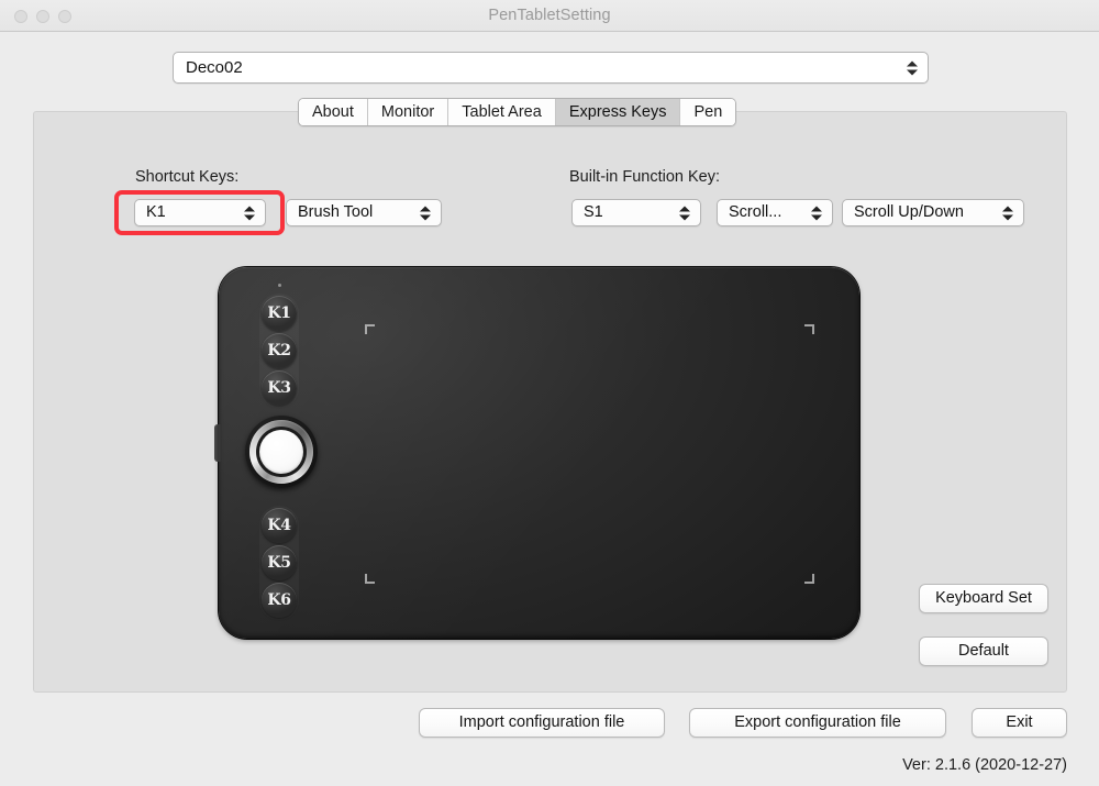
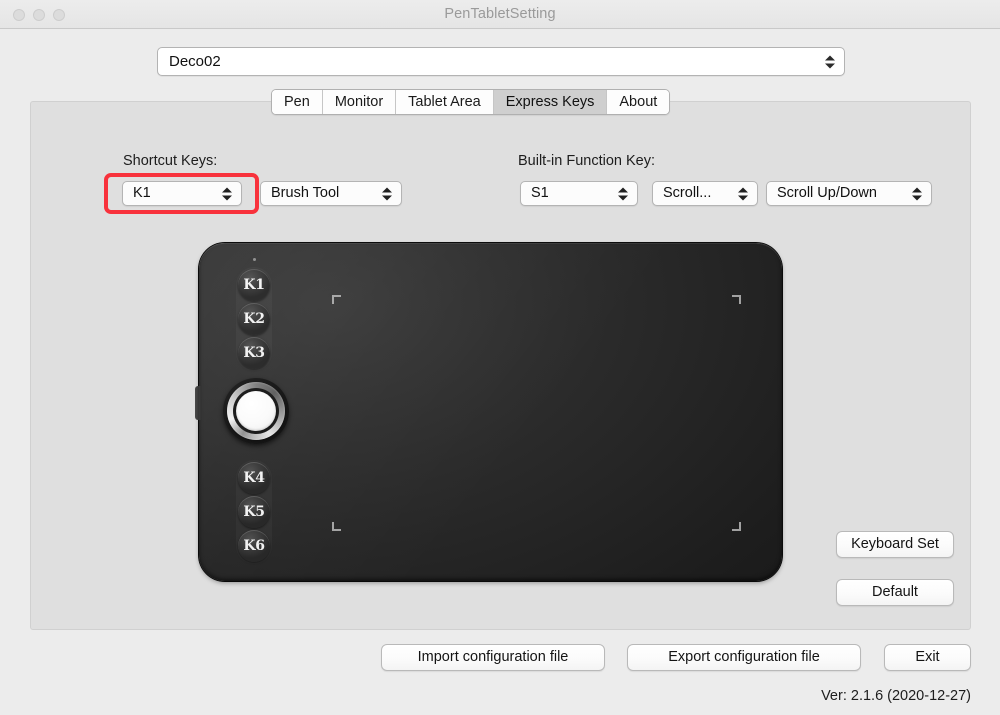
  PenTabletSetting
  Deco02
- About
+ Pen
  Monitor
  Tablet Area
  Express Keys
- Pen
+ About
  Shortcut Keys:
  Built-in Function Key:
  K1
  Brush Tool
  S1
  Scroll...
  Scroll Up/Down
  Keyboard Set
  Default
  Import configuration file
  Export configuration file
  Exit
  Ver: 2.1.6 (2020-12-27)
